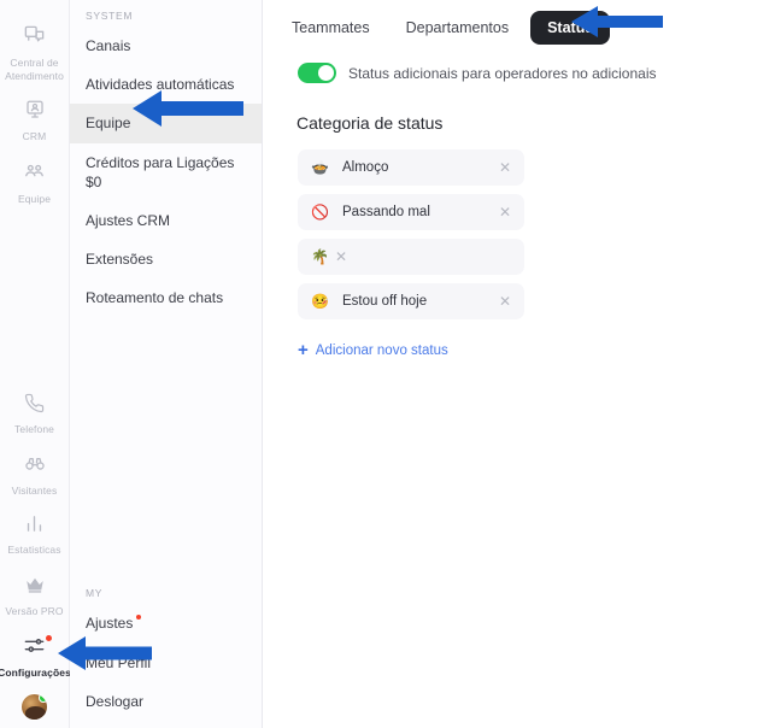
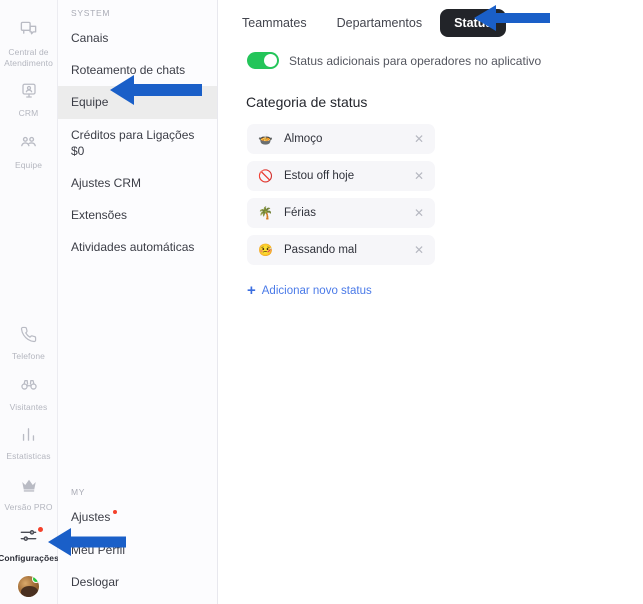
  Central de Atendimento
  CRM
  Equipe
  Telefone
  Visitantes
  Estatisticas
  Versão PRO
  Configurações
  SYSTEM
  Canais
- Atividades automáticas
+ Roteamento de chats
  Equipe
  Créditos para Ligações $0
  Ajustes CRM
  Extensões
- Roteamento de chats
+ Atividades automáticas
  MY
  Ajustes
  Meu Perfil
  Deslogar
  Teammates
  Departamentos
  Statu
- Status adicionais para operadores no adicionais
+ Status adicionais para operadores no aplicativo
  Categoria de status
  🍲
  Almoço
  ✕
  🚫
- Passando mal
+ Estou off hoje
  ✕
  🌴
+ Férias
  ✕
  🤒
- Estou off hoje
+ Passando mal
  ✕
  +
  Adicionar novo status
